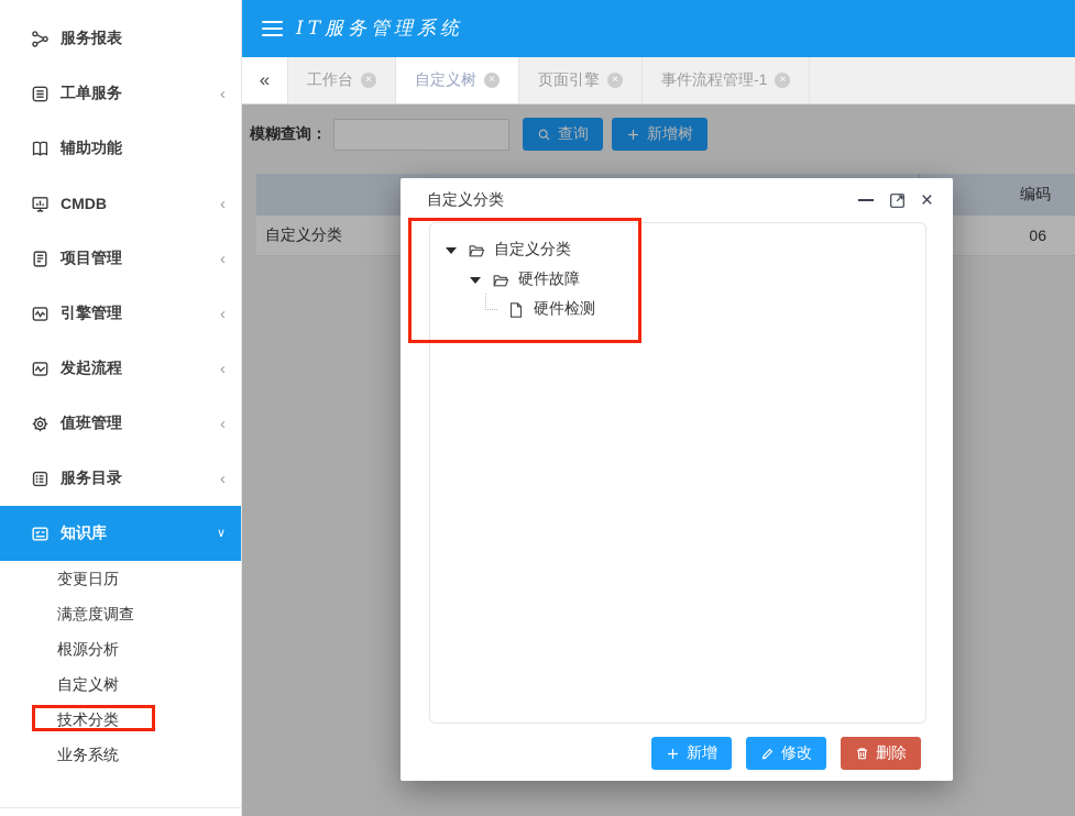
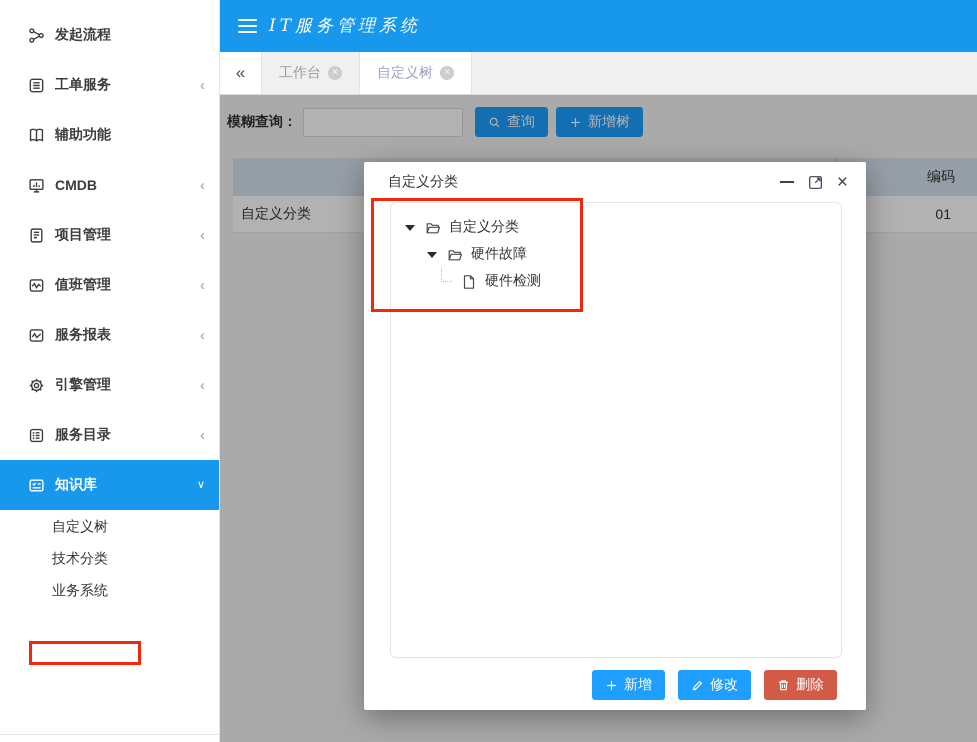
- 服务报表
+ 发起流程
  工单服务
  ‹
  辅助功能
  CMDB
  ‹
  项目管理
  ‹
- 引擎管理
+ 值班管理
  ‹
- 发起流程
+ 服务报表
  ‹
- 值班管理
+ 引擎管理
  ‹
  服务目录
  ‹
  知识库
  ∨
- 变更日历
- 满意度调查
- 根源分析
  自定义树
  技术分类
  业务系统
  IT服务管理系统
  «
  工作台
  自定义树
- 页面引擎
- 事件流程管理-1
  模糊查询：
  查询
  新增树
  编码
  自定义分类
- 06
+ 01
  自定义分类
  自定义分类
  硬件故障
  硬件检测
  新增
  修改
  删除
